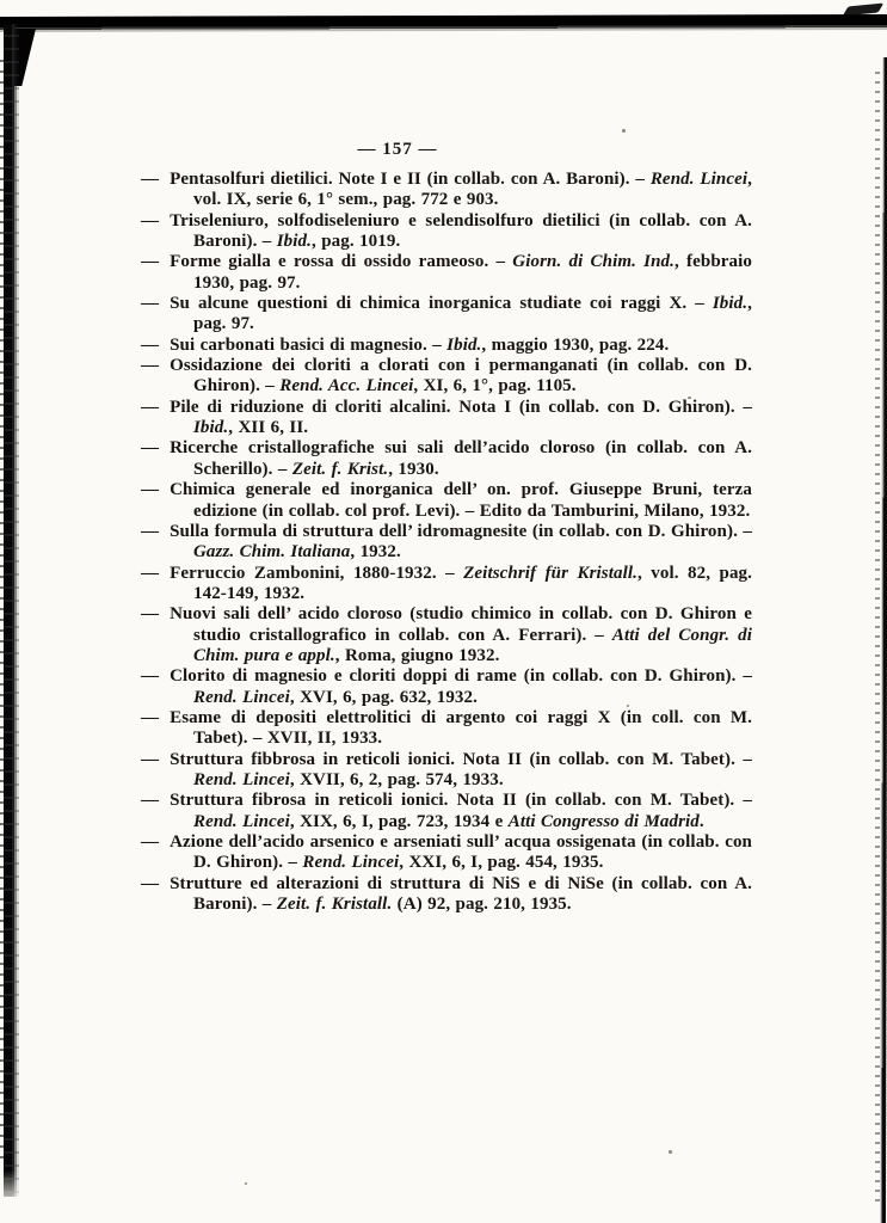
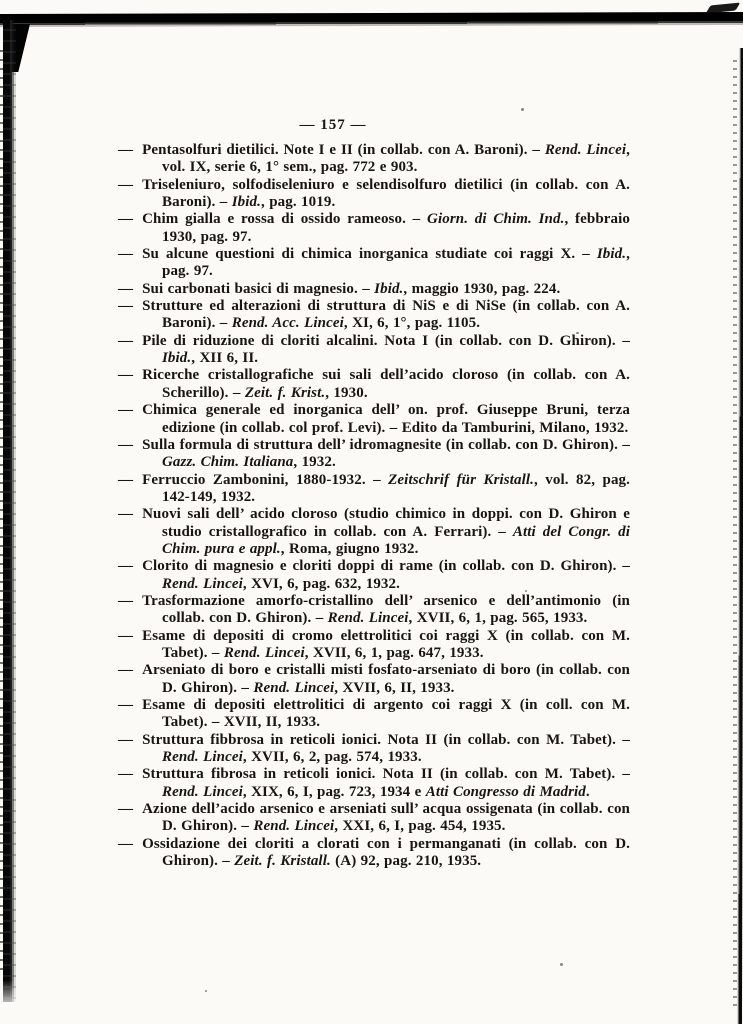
  — 157 —
  — Pentasolfuri dietilici. Note I e II (in collab. con A. Baroni). – Rend. Lincei, vol. IX, serie 6, 1° sem., pag. 772 e 903.
  — Triseleniuro, solfodiseleniuro e selendisolfuro dietilici (in collab. con A. Baroni). – Ibid., pag. 1019.
- — Forme gialla e rossa di ossido rameoso. – Giorn. di Chim. Ind., febbraio 1930, pag. 97.
+ — Chim gialla e rossa di ossido rameoso. – Giorn. di Chim. Ind., febbraio 1930, pag. 97.
  — Su alcune questioni di chimica inorganica studiate coi raggi X. – Ibid., pag. 97.
  — Sui carbonati basici di magnesio. – Ibid., maggio 1930, pag. 224.
- — Ossidazione dei cloriti a clorati con i permanganati (in collab. con D. Ghiron). – Rend. Acc. Lincei, XI, 6, 1°, pag. 1105.
+ — Strutture ed alterazioni di struttura di NiS e di NiSe (in collab. con A. Baroni). – Rend. Acc. Lincei, XI, 6, 1°, pag. 1105.
  — Pile di riduzione di cloriti alcalini. Nota I (in collab. con D. Ghiron). – Ibid., XII 6, II.
  — Ricerche cristallografiche sui sali dell’acido cloroso (in collab. con A. Scherillo). – Zeit. f. Krist., 1930.
  — Chimica generale ed inorganica dell’ on. prof. Giuseppe Bruni, terza edizione (in collab. col prof. Levi). – Edito da Tamburini, Milano, 1932.
  — Sulla formula di struttura dell’ idromagnesite (in collab. con D. Ghiron). – Gazz. Chim. Italiana, 1932.
  — Ferruccio Zambonini, 1880-1932. – Zeitschrif für Kristall., vol. 82, pag. 142-149, 1932.
- — Nuovi sali dell’ acido cloroso (studio chimico in collab. con D. Ghiron e studio cristallografico in collab. con A. Ferrari). – Atti del Congr. di Chim. pura e appl., Roma, giugno 1932.
+ — Nuovi sali dell’ acido cloroso (studio chimico in doppi. con D. Ghiron e studio cristallografico in collab. con A. Ferrari). – Atti del Congr. di Chim. pura e appl., Roma, giugno 1932.
  — Clorito di magnesio e cloriti doppi di rame (in collab. con D. Ghiron). – Rend. Lincei, XVI, 6, pag. 632, 1932.
+ — Trasformazione amorfo-cristallino dell’ arsenico e dell’antimonio (in collab. con D. Ghiron). – Rend. Lincei, XVII, 6, 1, pag. 565, 1933.
+ — Esame di depositi di cromo elettrolitici coi raggi X (in collab. con M. Tabet). – Rend. Lincei, XVII, 6, 1, pag. 647, 1933.
+ — Arseniato di boro e cristalli misti fosfato-arseniato di boro (in collab. con D. Ghiron). – Rend. Lincei, XVII, 6, II, 1933.
  — Esame di depositi elettrolitici di argento coi raggi X (in coll. con M. Tabet). – XVII, II, 1933.
  — Struttura fibbrosa in reticoli ionici. Nota II (in collab. con M. Tabet). – Rend. Lincei, XVII, 6, 2, pag. 574, 1933.
  — Struttura fibrosa in reticoli ionici. Nota II (in collab. con M. Tabet). – Rend. Lincei, XIX, 6, I, pag. 723, 1934 e Atti Congresso di Madrid.
  — Azione dell’acido arsenico e arseniati sull’ acqua ossigenata (in collab. con D. Ghiron). – Rend. Lincei, XXI, 6, I, pag. 454, 1935.
- — Strutture ed alterazioni di struttura di NiS e di NiSe (in collab. con A. Baroni). – Zeit. f. Kristall. (A) 92, pag. 210, 1935.
+ — Ossidazione dei cloriti a clorati con i permanganati (in collab. con D. Ghiron). – Zeit. f. Kristall. (A) 92, pag. 210, 1935.
